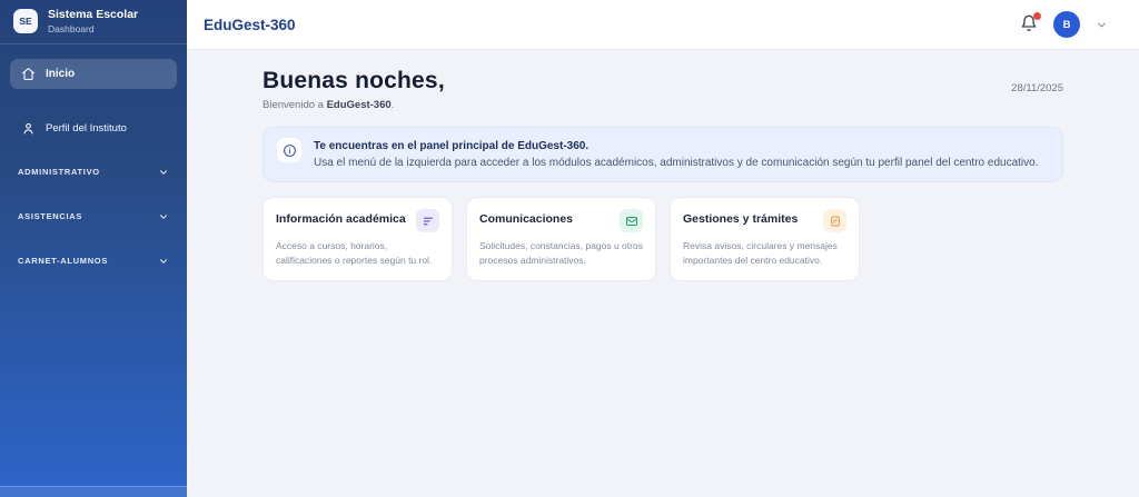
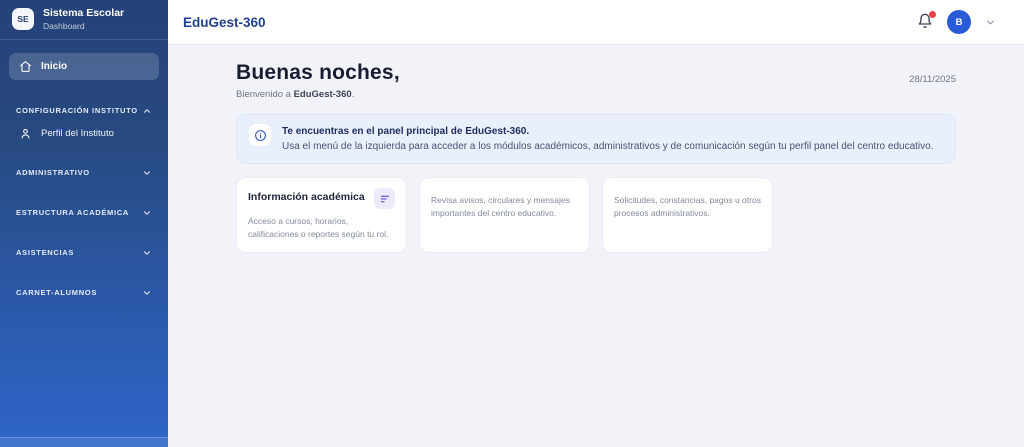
  SE
  Sistema Escolar
  Dashboard
  Inicio
+ CONFIGURACIÓN INSTITUTO
  Perfil del Instituto
  ADMINISTRATIVO
+ ESTRUCTURA ACADÉMICA
  ASISTENCIAS
  CARNET-ALUMNOS
  EduGest-360
  B
  Buenas noches,
  Bienvenido a EduGest-360.
  28/11/2025
  Te encuentras en el panel principal de EduGest-360.
  Usa el menú de la izquierda para acceder a los módulos académicos, administrativos y de comunicación según tu perfil panel del centro educativo.
  Información académica
  Acceso a cursos, horarios, calificaciones o reportes según tu rol.
- Comunicaciones
- Solicitudes, constancias, pagos u otros procesos administrativos.
+ Revisa avisos, circulares y mensajes importantes del centro educativo.
- Gestiones y trámites
- Revisa avisos, circulares y mensajes importantes del centro educativo.
+ Solicitudes, constancias, pagos u otros procesos administrativos.
